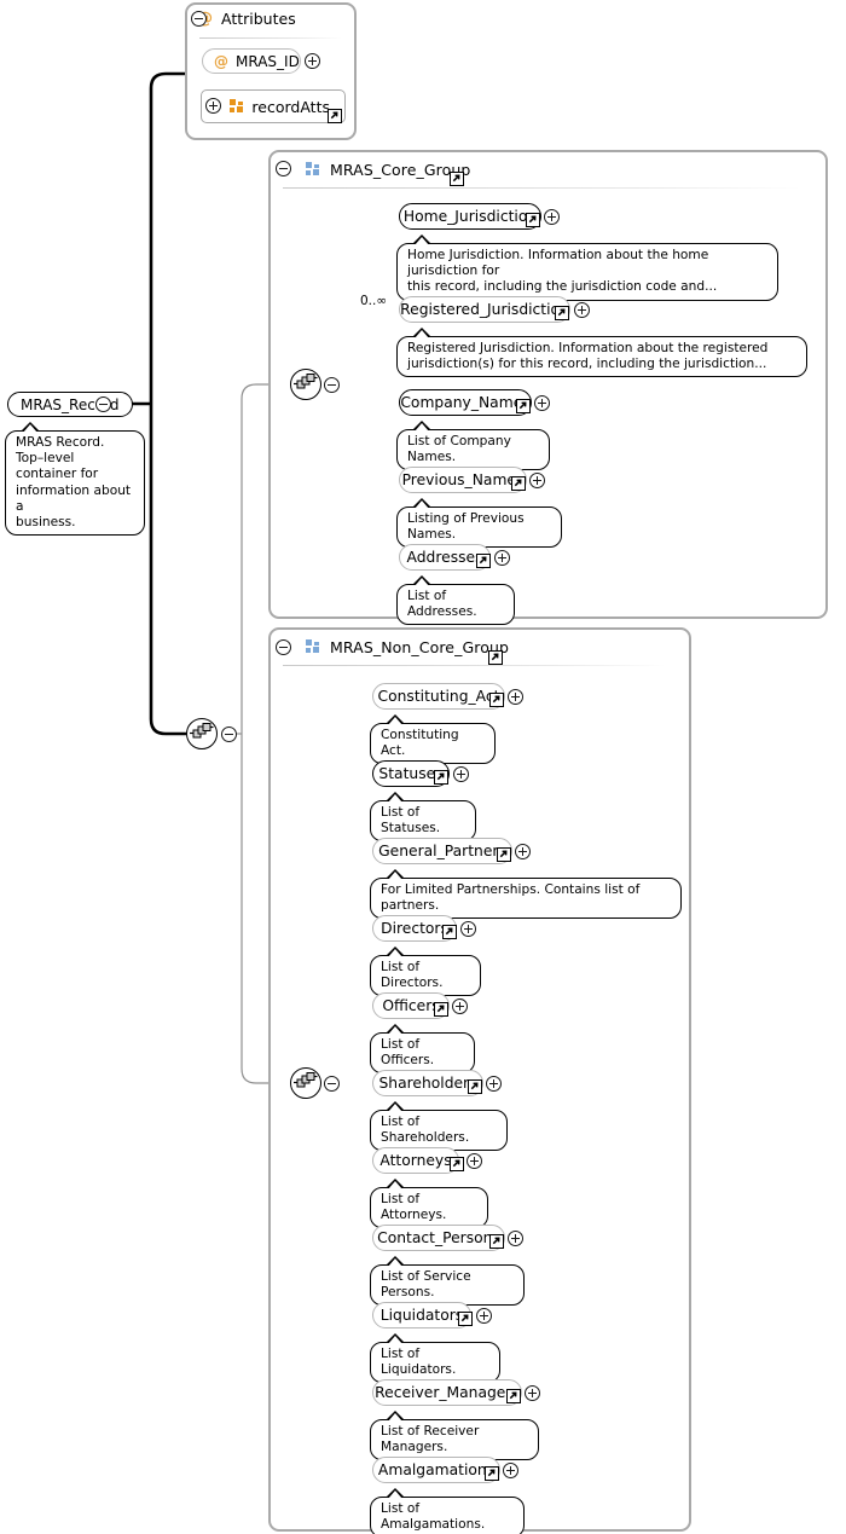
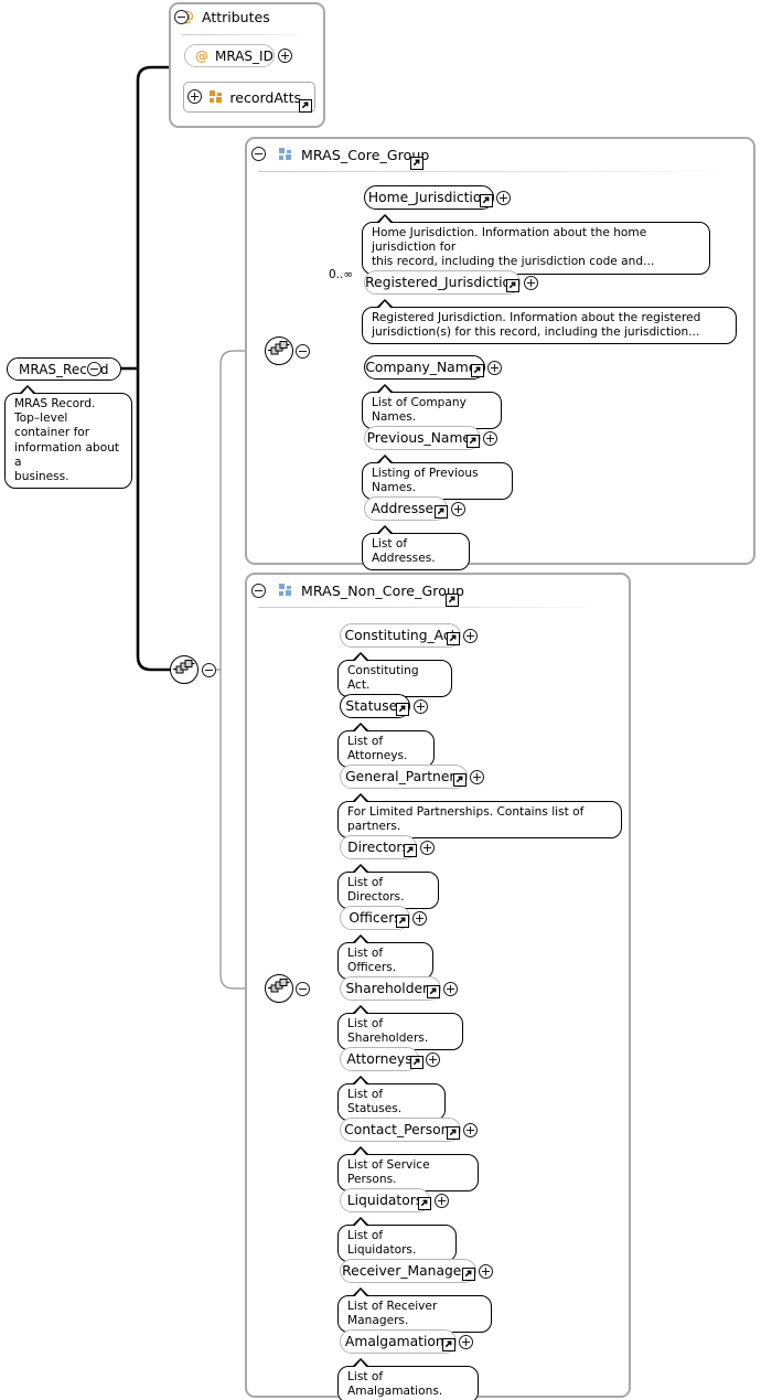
  MRAS_Recd
  MRAS Record.
  Top–level container for
  information about a
  business.
  Attributes
  @
  MRAS_ID
  recordAtts
  MRAS_Core_Group
  Home_Jurisdictio
  Home Jurisdiction. Information about the home jurisdiction for
  this record, including the jurisdiction code and...
  0..∞
  Registered_Jurisdicti
  Registered Jurisdiction. Information about the registered
  jurisdiction(s) for this record, including the jurisdiction...
  Company_Nam
  List of Company Names.
  Previous_Nam
  Listing of Previous Names.
  Addresse
  List of Addresses.
  MRAS_Non_Core_Group
  Constituting_A
  Constituting Act.
  Statuse
- List of Statuses.
+ List of Attorneys.
  General_Partner
  For Limited Partnerships. Contains list of partners.
  Director
  List of Directors.
  Officer
  List of Officers.
  Shareholder
  List of Shareholders.
  Attorneys
- List of Attorneys.
+ List of Statuses.
  Contact_Person
  List of Service Persons.
  Liquidator
  List of Liquidators.
  Receiver_Manage
  List of Receiver Managers.
  Amalgamation
  List of Amalgamations.
